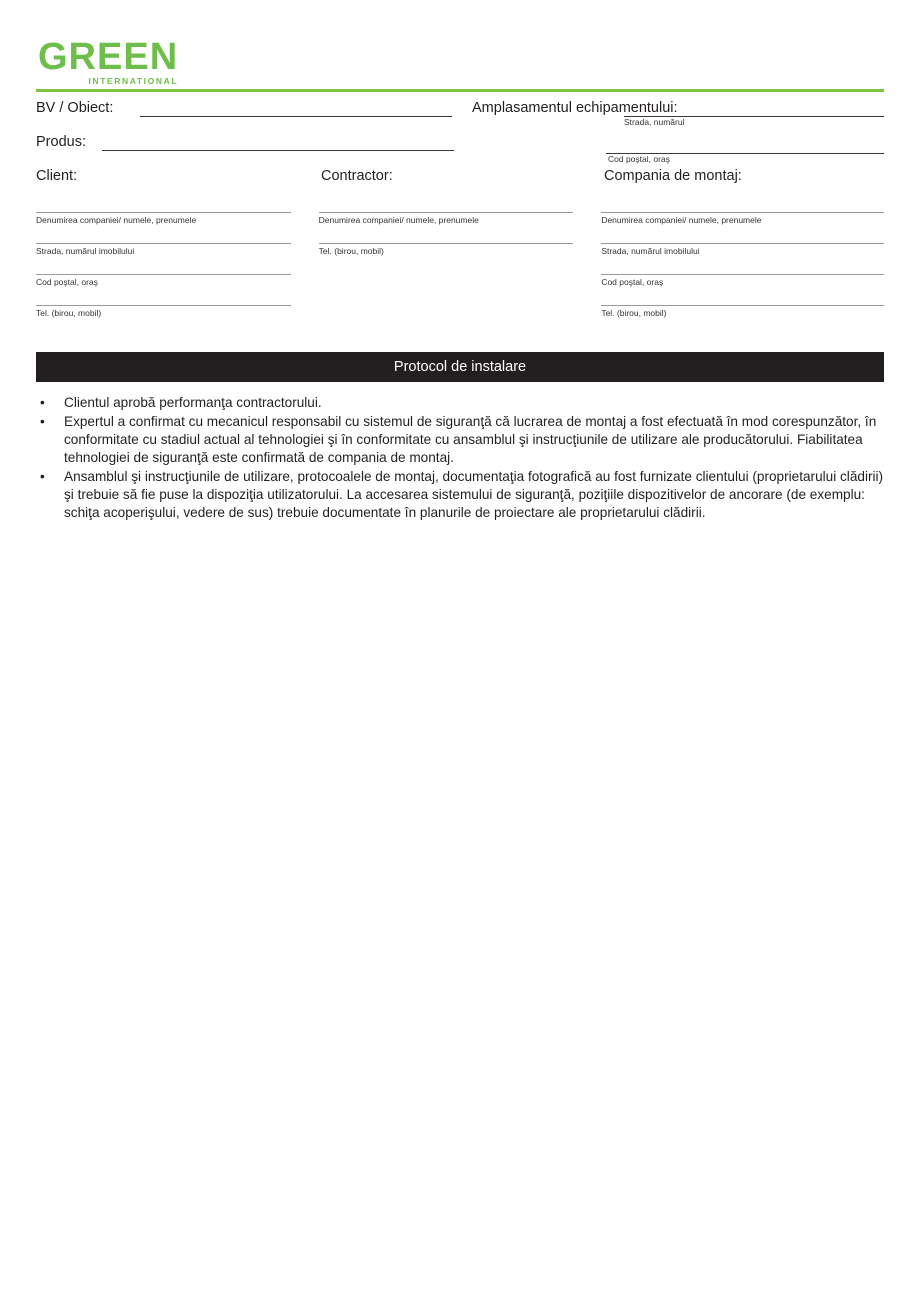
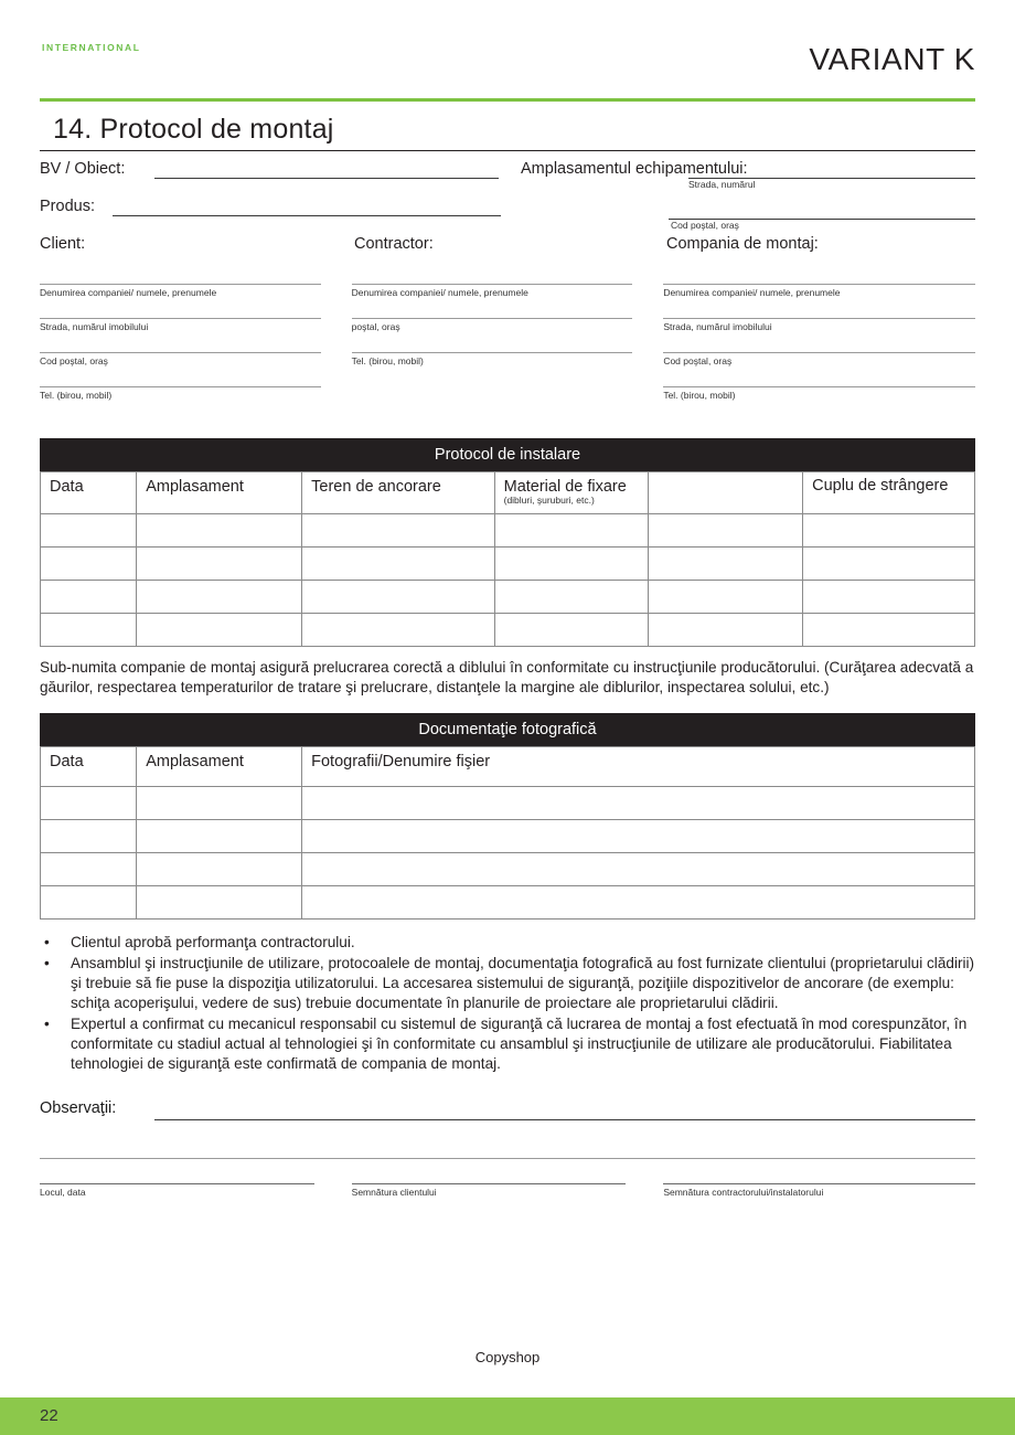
- GREEN
  INTERNATIONAL
+ VARIANT K
+ 14. Protocol de montaj
  BV / Obiect:
  Produs:
  Amplasamentul echipamentului:
  Strada, numărul
  Cod poştal, oraş
  Client:
  Contractor:
  Compania de montaj:
  Denumirea companiei/ numele, prenumele
  Strada, numărul imobilului
  Cod poştal, oraş
  Tel. (birou, mobil)
  Denumirea companiei/ numele, prenumele
+ poştal, oraş
  Tel. (birou, mobil)
  Denumirea companiei/ numele, prenumele
  Strada, numărul imobilului
  Cod poştal, oraş
  Tel. (birou, mobil)
  Protocol de instalare
+ Data	Amplasament	Teren de ancorare	Material de fixare(dibluri, şuruburi, etc.)		Cuplu de strângere
+ Sub-numita companie de montaj asigură prelucrarea corectă a diblului în conformitate cu instrucţiunile producătorului. (Curăţarea adecvată a găurilor, respectarea temperaturilor de tratare şi prelucrare, distanţele la margine ale diblurilor, inspectarea solului, etc.)
+ Documentaţie fotografică
+ Data	Amplasament	Fotografii/Denumire fişier
  •
  Clientul aprobă performanţa contractorului.
  •
- Expertul a confirmat cu mecanicul responsabil cu sistemul de siguranţă că lucrarea de montaj a fost efectuată în mod corespunzător, în conformitate cu stadiul actual al tehnologiei şi în conformitate cu ansamblul şi instrucţiunile de utilizare ale producătorului. Fiabilitatea tehnologiei de siguranţă este confirmată de compania de montaj.
+ Ansamblul şi instrucţiunile de utilizare, protocoalele de montaj, documentaţia fotografică au fost furnizate clientului (proprietarului clădirii) şi trebuie să fie puse la dispoziţia utilizatorului. La accesarea sistemului de siguranţă, poziţiile dispozitivelor de ancorare (de exemplu: schiţa acoperişului, vedere de sus) trebuie documentate în planurile de proiectare ale proprietarului clădirii.
  •
- Ansamblul şi instrucţiunile de utilizare, protocoalele de montaj, documentaţia fotografică au fost furnizate clientului (proprietarului clădirii) şi trebuie să fie puse la dispoziţia utilizatorului. La accesarea sistemului de siguranţă, poziţiile dispozitivelor de ancorare (de exemplu: schiţa acoperişului, vedere de sus) trebuie documentate în planurile de proiectare ale proprietarului clădirii.
+ Expertul a confirmat cu mecanicul responsabil cu sistemul de siguranţă că lucrarea de montaj a fost efectuată în mod corespunzător, în conformitate cu stadiul actual al tehnologiei şi în conformitate cu ansamblul şi instrucţiunile de utilizare ale producătorului. Fiabilitatea tehnologiei de siguranţă este confirmată de compania de montaj.
+ Observaţii:
+ Locul, data
+ Semnătura clientului
+ Semnătura contractorului/instalatorului
+ Copyshop
+ 22
